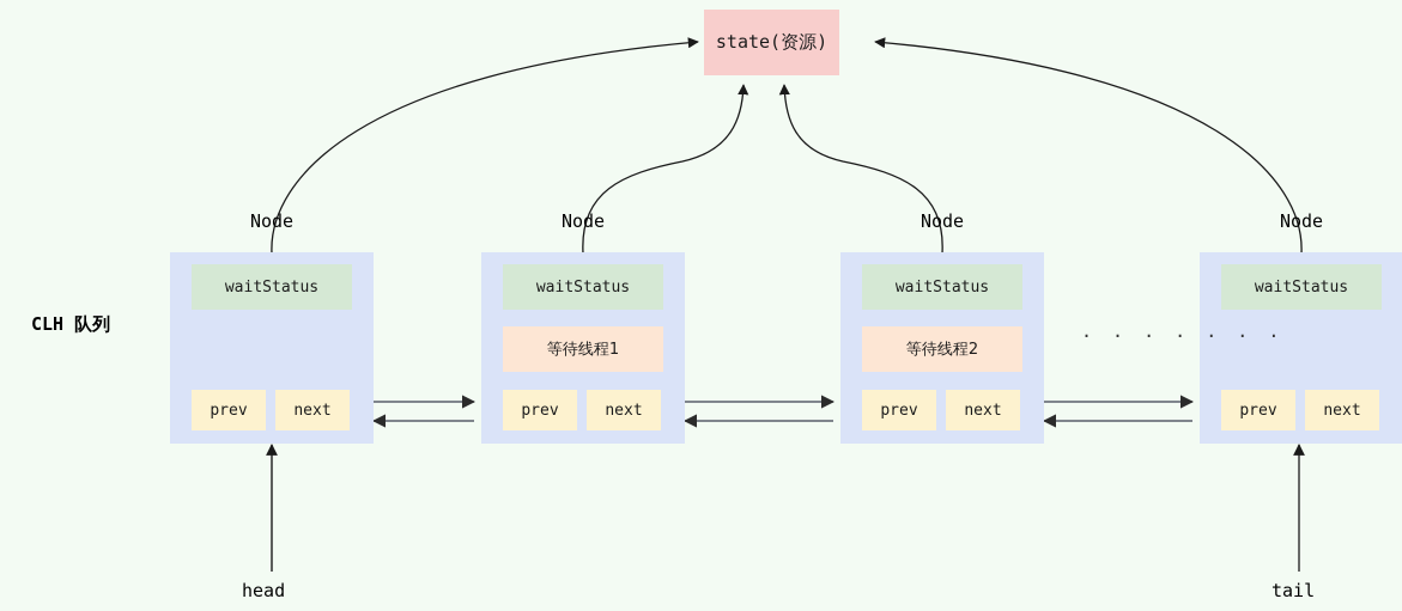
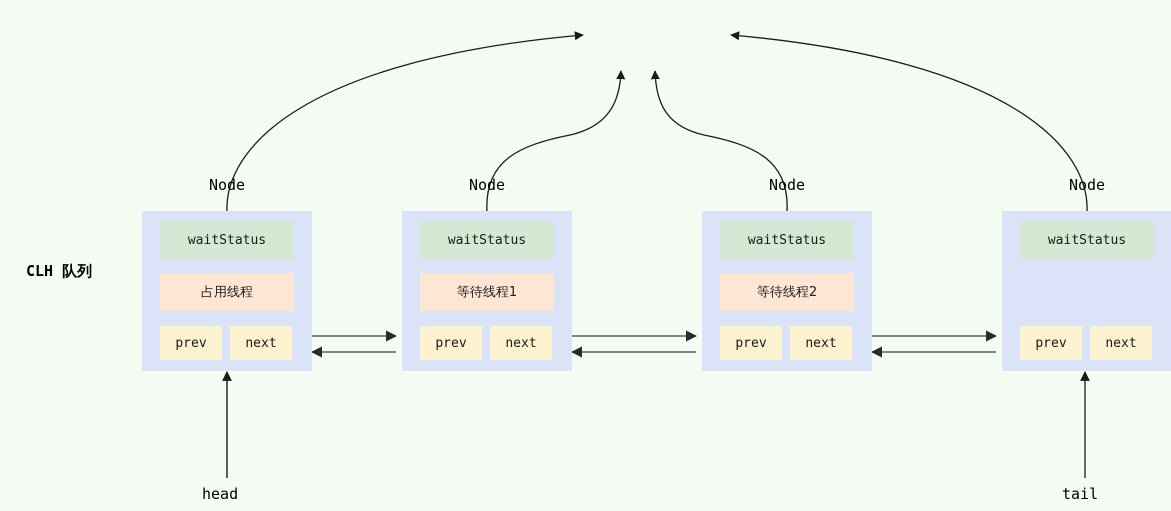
- state(资源)
  CLH 队列
  Node
  Node
  Node
  Node
  waitStatus
+ 占用线程
  prev
  next
  waitStatus
  等待线程1
  prev
  next
  waitStatus
  等待线程2
  prev
  next
  waitStatus
  prev
  next
- . . . . . . .
  head
  tail
